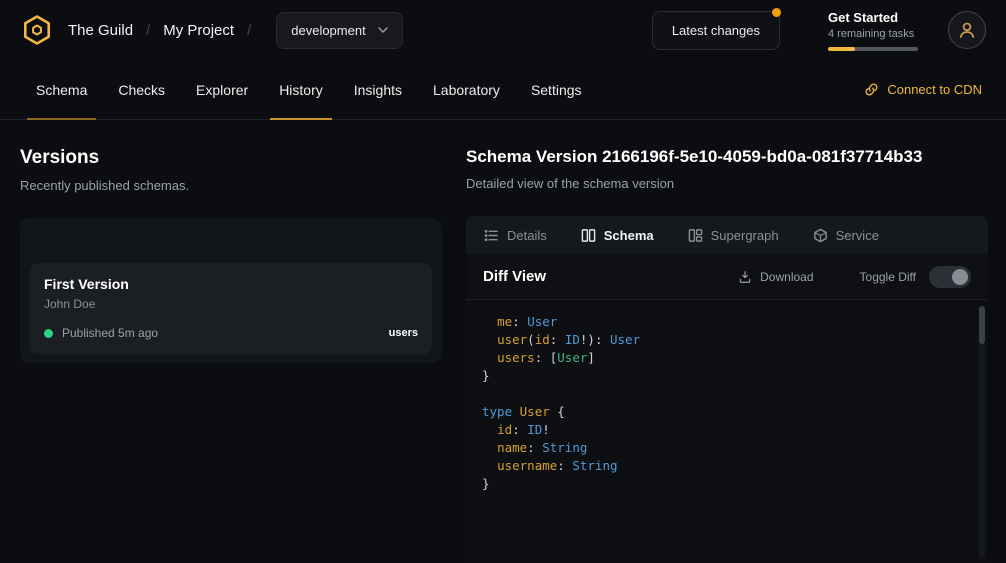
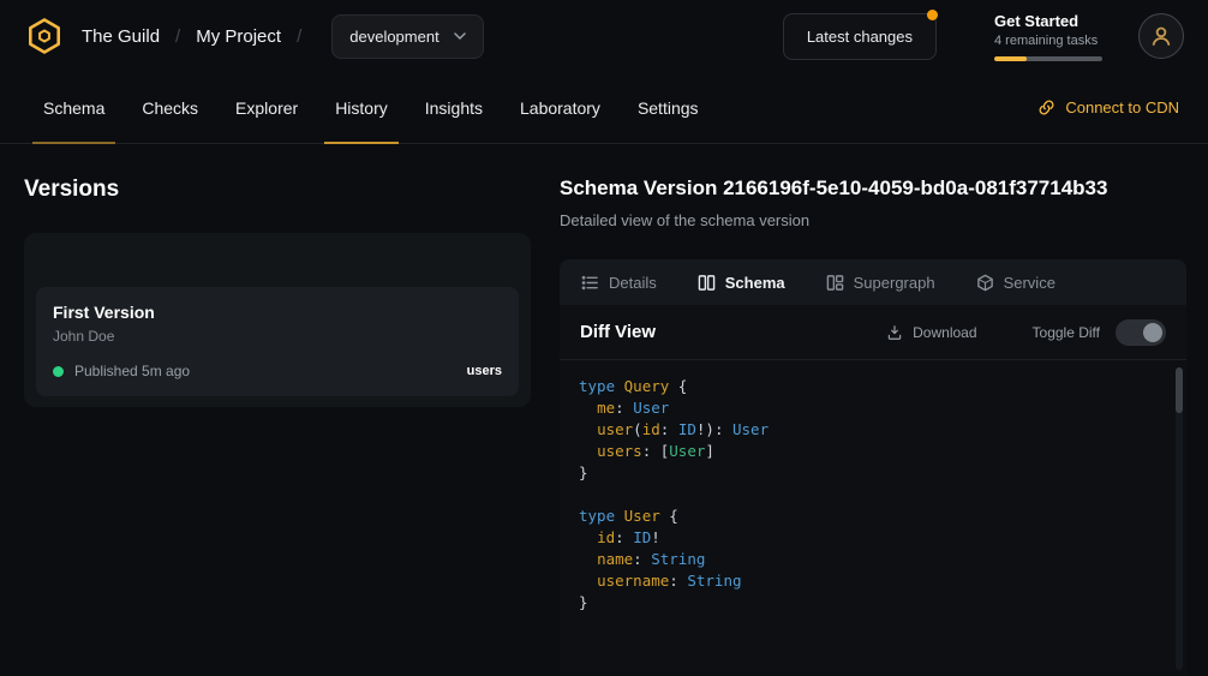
  The Guild
  /
  My Project
  /
  development
  Latest changes
  Get Started
  4 remaining tasks
  Schema
  Checks
  Explorer
  History
  Insights
  Laboratory
  Settings
  Connect to CDN
  Versions
- Recently published schemas.
  First Version
  John Doe
  Published 5m ago
  users
  Schema Version 2166196f-5e10-4059-bd0a-081f37714b33
  Detailed view of the schema version
  Details
  Schema
  Supergraph
  Service
  Diff View
  Download
  Toggle Diff
+ type Query {
  me: User
  user(id: ID!): User
  users: [User]
  }
  type User {
  id: ID!
  name: String
  username: String
  }
